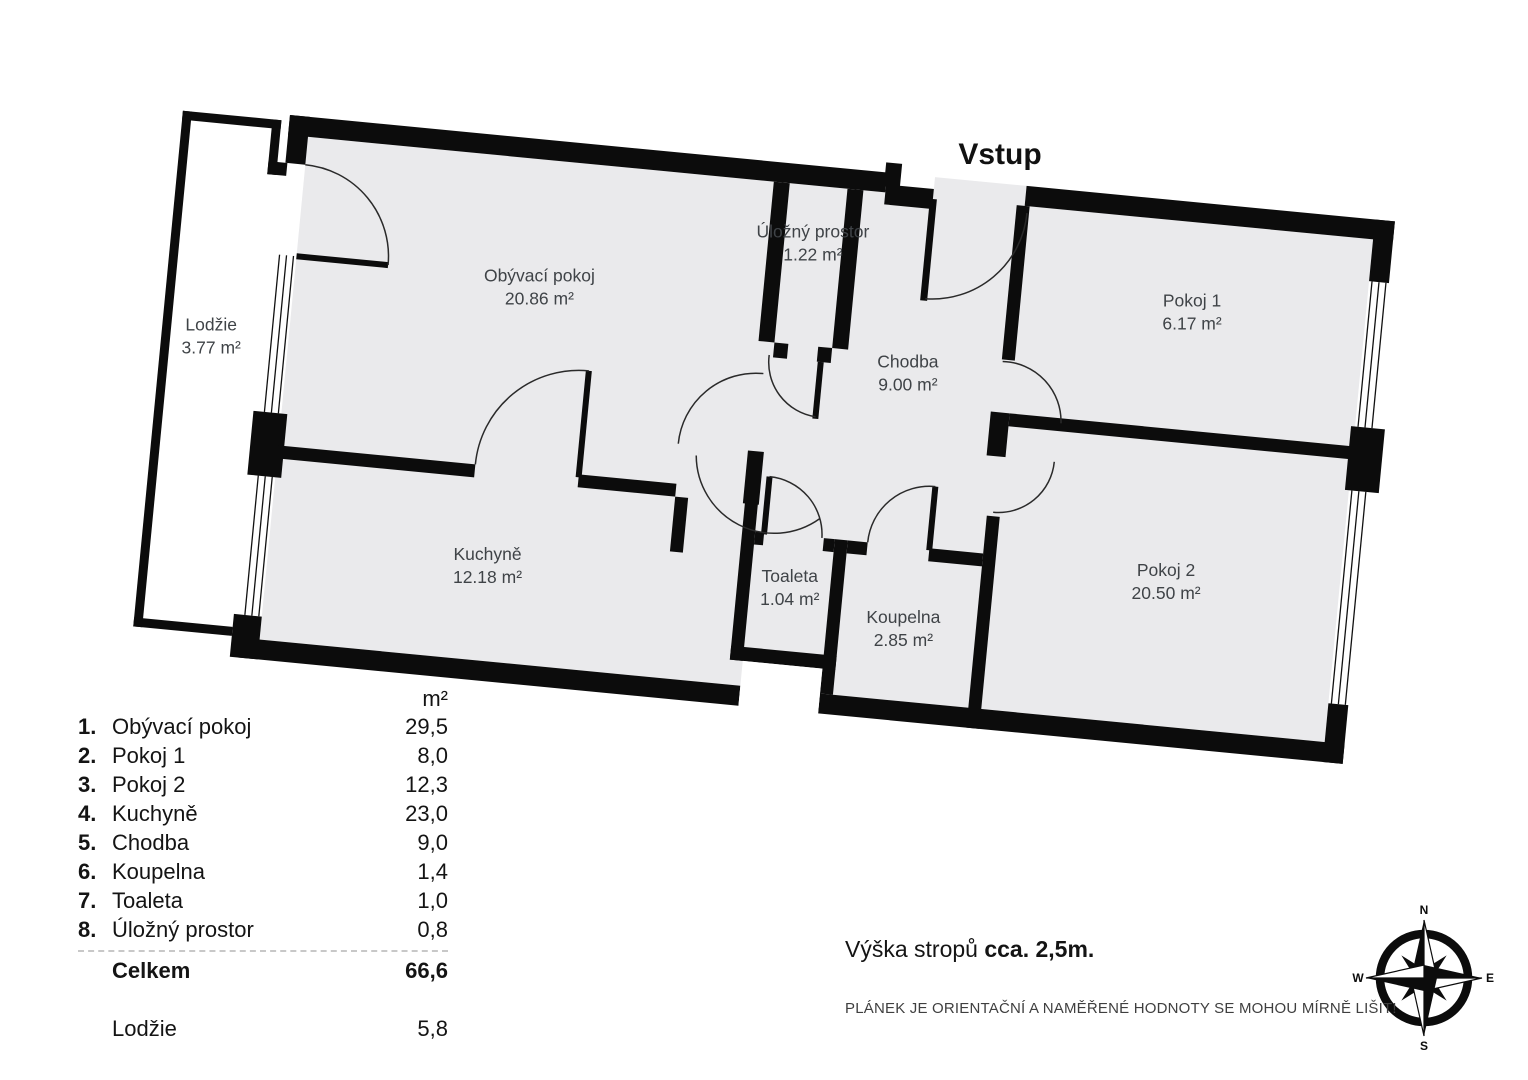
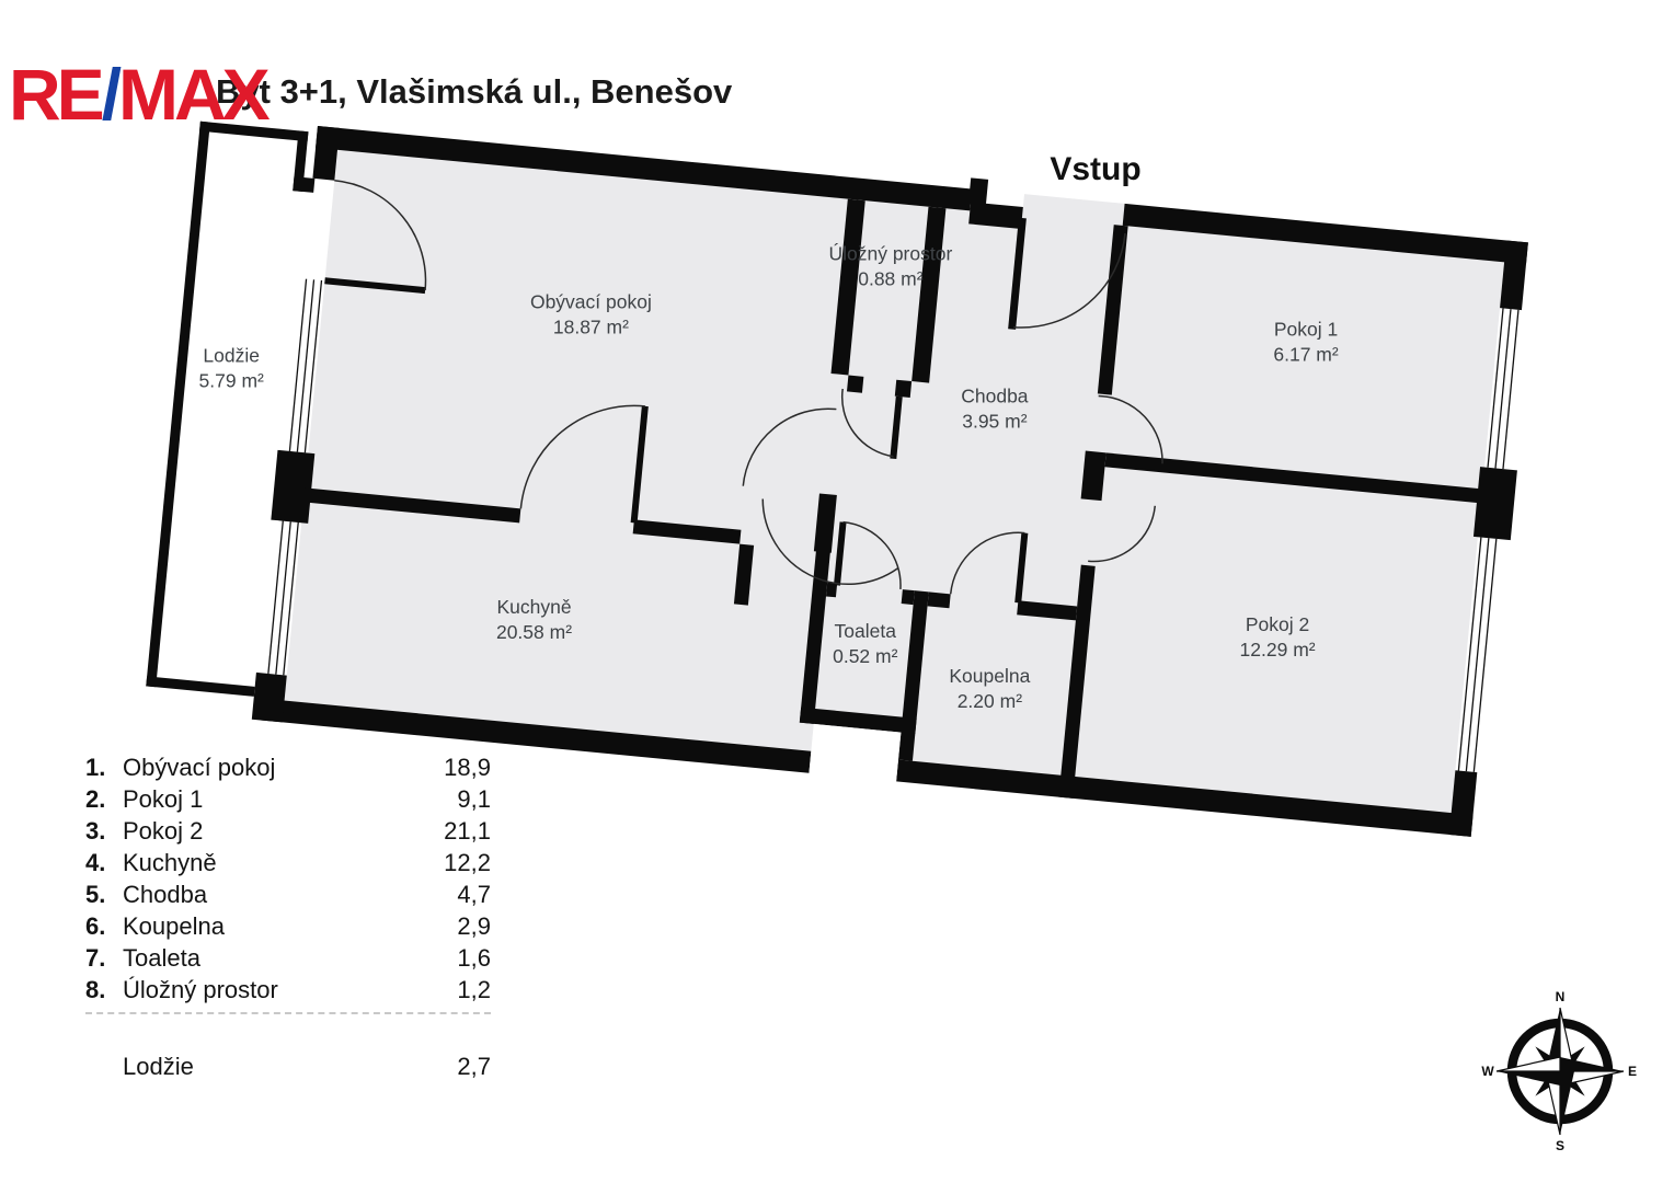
+ Byt 3+1, Vlašimská ul., Benešov
+ RE/MAX
  Vstup
  Obývací pokoj
- 20.86 m²
+ 18.87 m²
  Úložný prostor
- 1.22 m²
+ 0.88 m²
  Chodba
- 9.00 m²
+ 3.95 m²
  Pokoj 1
  6.17 m²
  Pokoj 2
- 20.50 m²
+ 12.29 m²
  Kuchyně
- 12.18 m²
+ 20.58 m²
  Toaleta
- 1.04 m²
+ 0.52 m²
  Koupelna
- 2.85 m²
+ 2.20 m²
  Lodžie
- 3.77 m²
+ 5.79 m²
  N
  E
  S
  W
- m²
  1.
  Obývací pokoj
- 29,5
+ 18,9
  2.
  Pokoj 1
- 8,0
+ 9,1
  3.
  Pokoj 2
- 12,3
+ 21,1
  4.
  Kuchyně
- 23,0
+ 12,2
  5.
  Chodba
- 9,0
+ 4,7
  6.
  Koupelna
- 1,4
+ 2,9
  7.
  Toaleta
- 1,0
+ 1,6
  8.
  Úložný prostor
- 0,8
+ 1,2
- Celkem
- 66,6
  Lodžie
- 5,8
+ 2,7
- Výška stropů cca. 2,5m.
- PLÁNEK JE ORIENTAČNÍ A NAMĚŘENÉ HODNOTY SE MOHOU MÍRNĚ LIŠIT!
